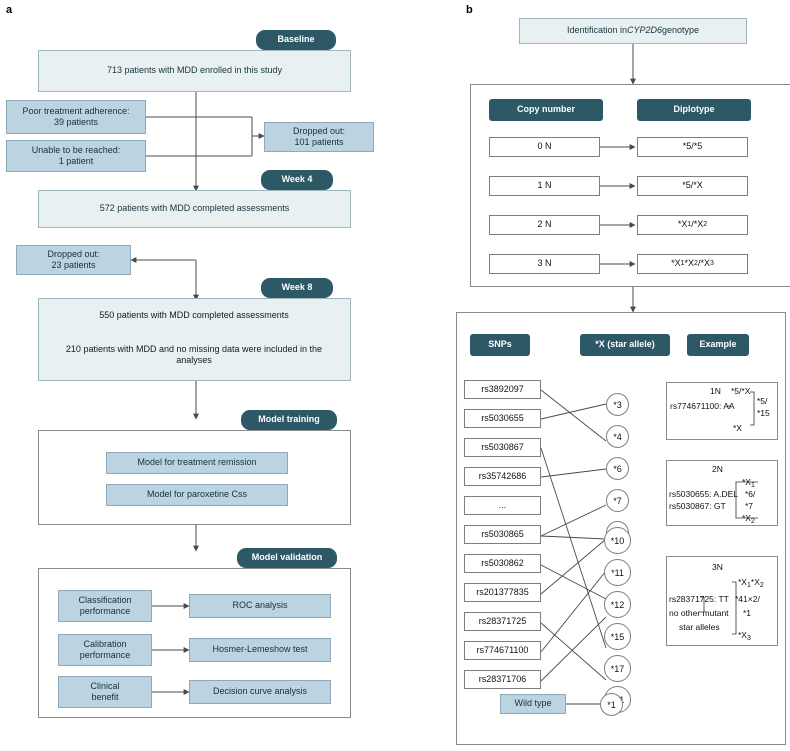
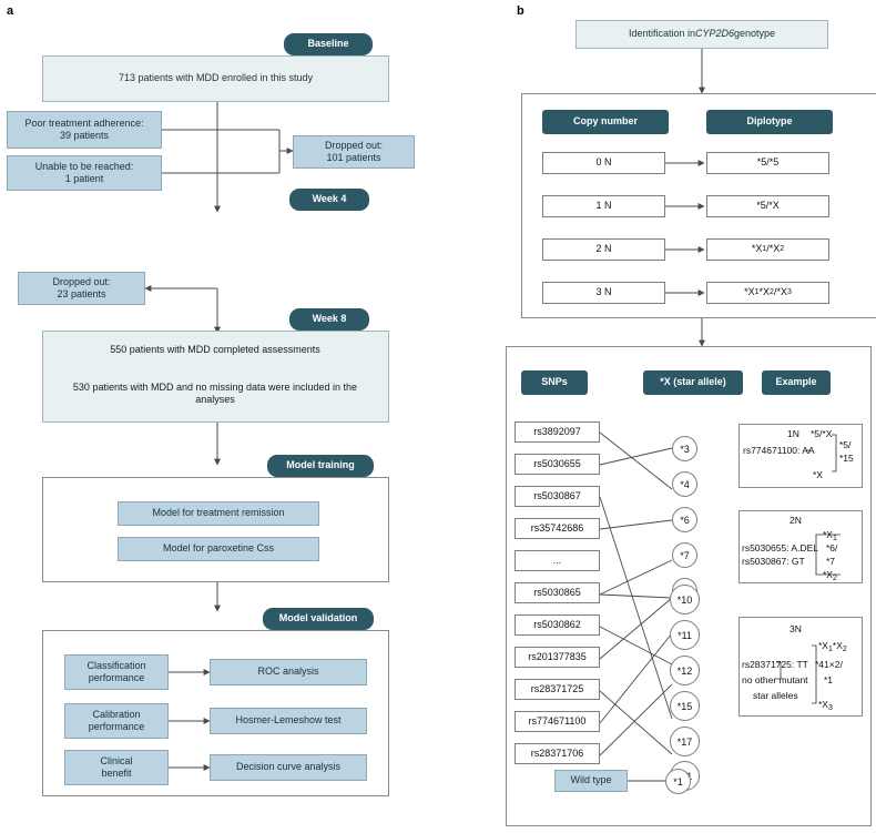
  a
  b
  Baseline
  713 patients with MDD enrolled in this study
  Poor treatment adherence:
  39 patients
  Unable to be reached:
  1 patient
  Dropped out:
  101 patients
  Week 4
- 572 patients with MDD completed assessments
  Dropped out:
  23 patients
  Week 8
  550 patients with MDD completed assessments
- 210 patients with MDD and no missing data were included in the analyses
+ 530 patients with MDD and no missing data were included in the analyses
  Model training
  Model for treatment remission
  Model for paroxetine Css
  Model validation
  Classification
  performance
  ROC analysis
  Calibration
  performance
  Hosmer-Lemeshow test
  Clinical
  benefit
  Decision curve analysis
  Identification in
  CYP2D6
  genotype
  Copy number
  Diplotype
  0 N
  *5/*5
  1 N
  *5/*X
  2 N
  *X
  /*X
  3 N
  *X
  *X
  /*X
  SNPs
  *X (star allele)
  Example
  rs3892097
  rs5030655
  rs5030867
  rs35742686
  ...
  rs5030865
  rs5030862
  rs201377835
  rs28371725
  rs774671100
  rs28371706
  Wild type
  *3
  *4
  *6
  *7
  *10
  *11
  *12
  *15
  *17
  *1
  1N
  *5/*X
  rs774671100: AA
  *5/
  *15
  *X
  2N
  rs5030655: A.DE
  *6/
  rs5030867: GT
  *7
  3N
  rs28371725: TT
  *41×2/
  no other mutant
  *1
  star alleles
